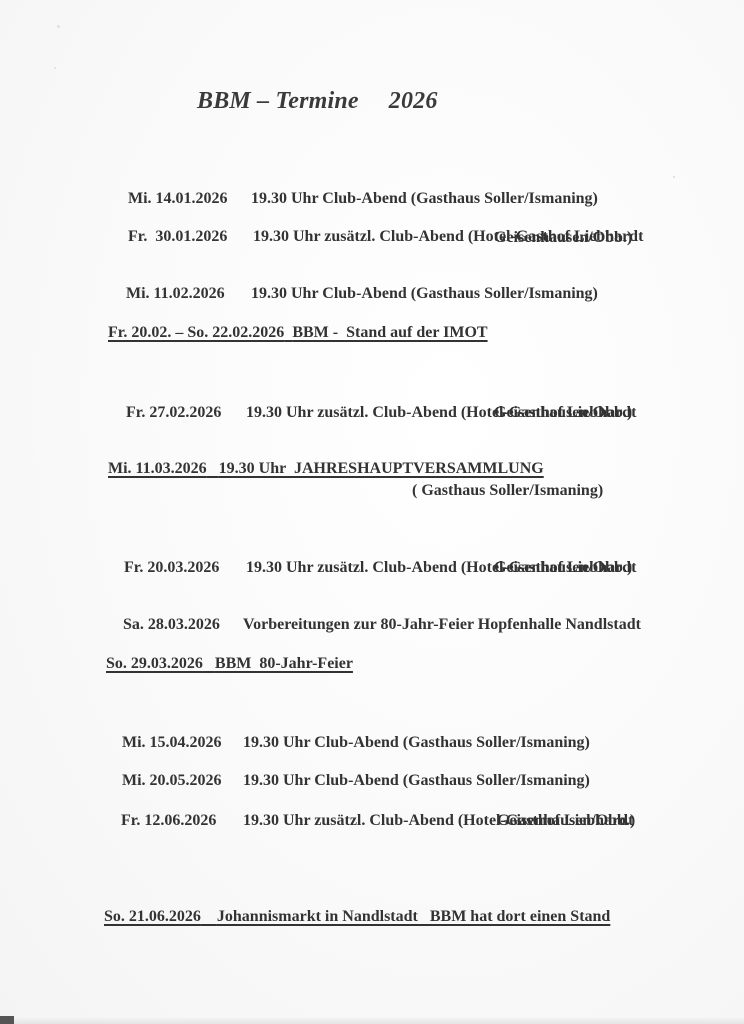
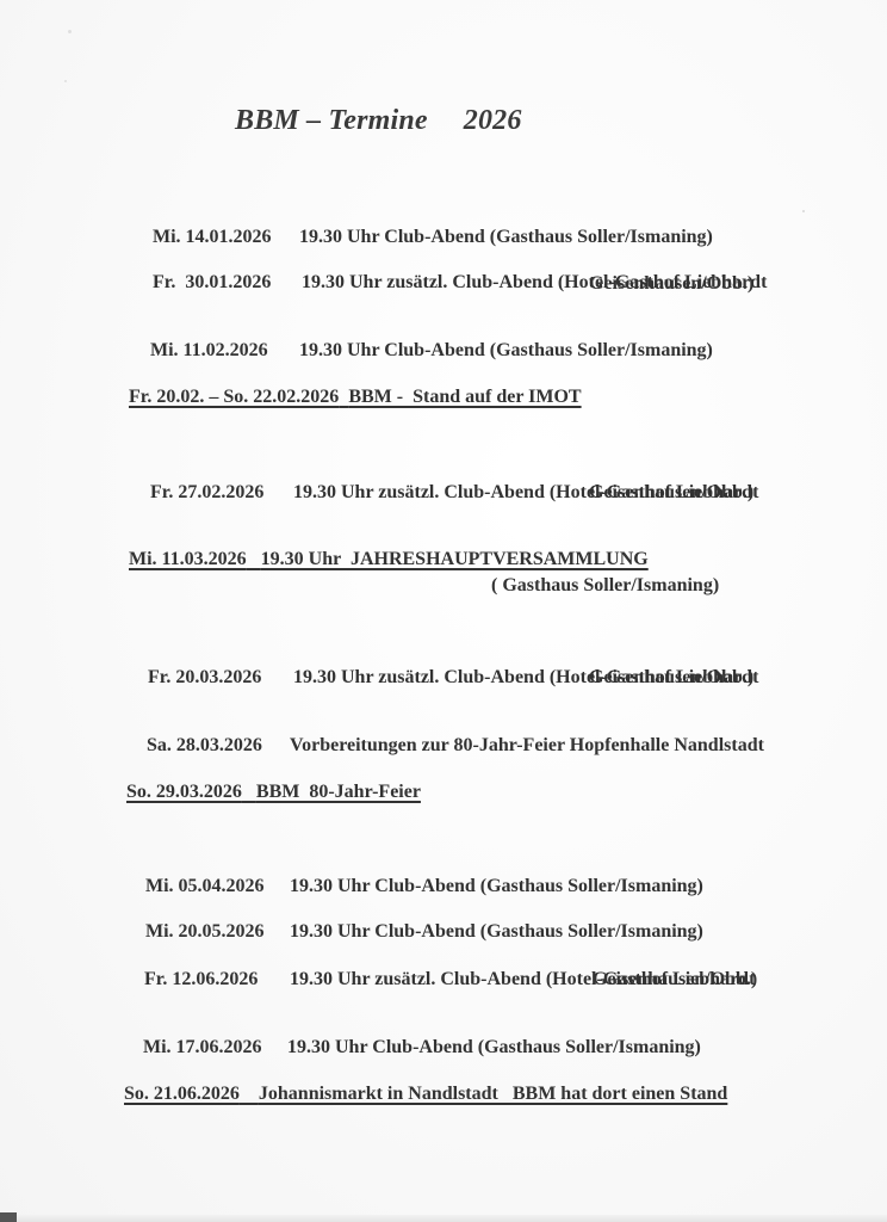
  BBM – Termine 2026
  Mi. 14.01.2026 19.30 Uhr Club-Abend (Gasthaus Soller/Ismaning)
  Fr. 30.01.2026 19.30 Uhr zusätzl. Club-Abend (Hotel-Gasthof Liebhardt
  Geisenhausen/Obb.)
  Mi. 11.02.2026 19.30 Uhr Club-Abend (Gasthaus Soller/Ismaning)
  Fr. 20.02. – So. 22.02.2026 BBM - Stand auf der IMOT
  Fr. 27.02.2026 19.30 Uhr zusätzl. Club-Abend (Hotel-Gasthof Liebhardt
  Geisenhausen/Obb.)
  Mi. 11.03.2026 19.30 Uhr JAHRESHAUPTVERSAMMLUNG
  ( Gasthaus Soller/Ismaning)
  Fr. 20.03.2026 19.30 Uhr zusätzl. Club-Abend (Hotel-Gasthof Liebhardt
  Geisenhausen/Obb.)
  Sa. 28.03.2026 Vorbereitungen zur 80-Jahr-Feier Hopfenhalle Nandlstadt
  So. 29.03.2026 BBM 80-Jahr-Feier
- Mi. 15.04.2026 19.30 Uhr Club-Abend (Gasthaus Soller/Ismaning)
+ Mi. 05.04.2026 19.30 Uhr Club-Abend (Gasthaus Soller/Ismaning)
  Mi. 20.05.2026 19.30 Uhr Club-Abend (Gasthaus Soller/Ismaning)
  Fr. 12.06.2026 19.30 Uhr zusätzl. Club-Abend (Hotel-Gasthof Liebhardt
  Geisenhausen/Obb.)
+ Mi. 17.06.2026 19.30 Uhr Club-Abend (Gasthaus Soller/Ismaning)
  So. 21.06.2026 Johannismarkt in Nandlstadt BBM hat dort einen Stand
